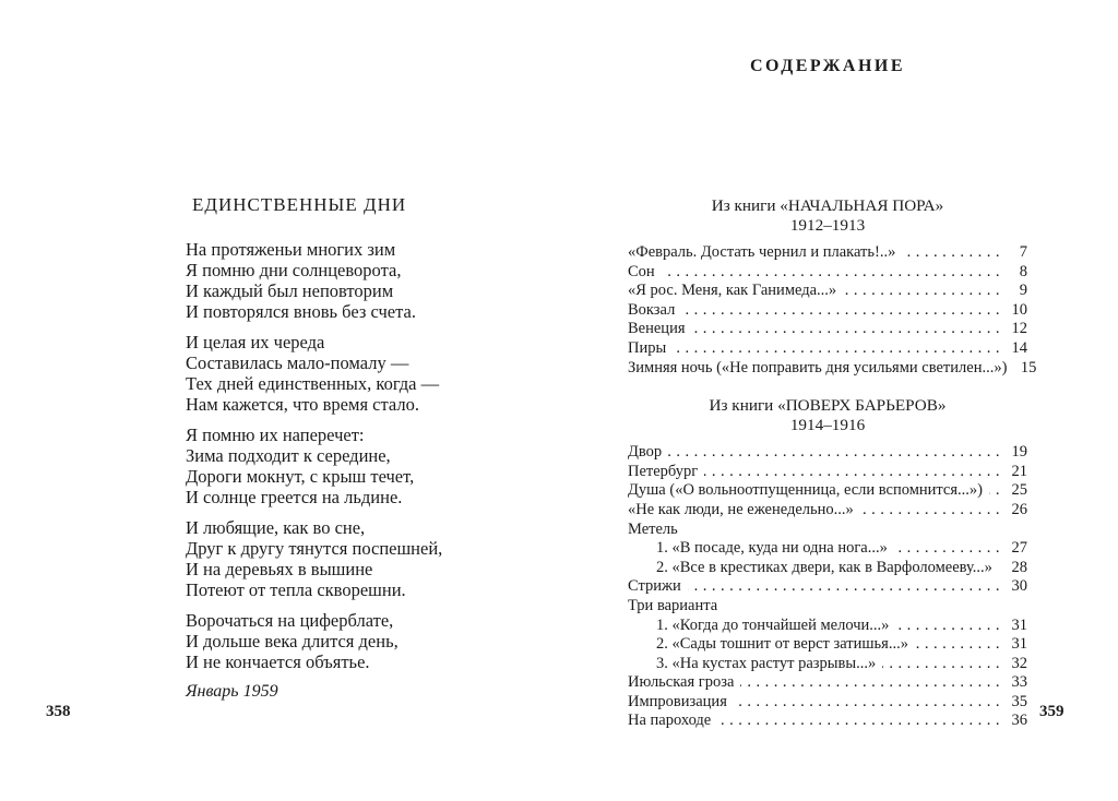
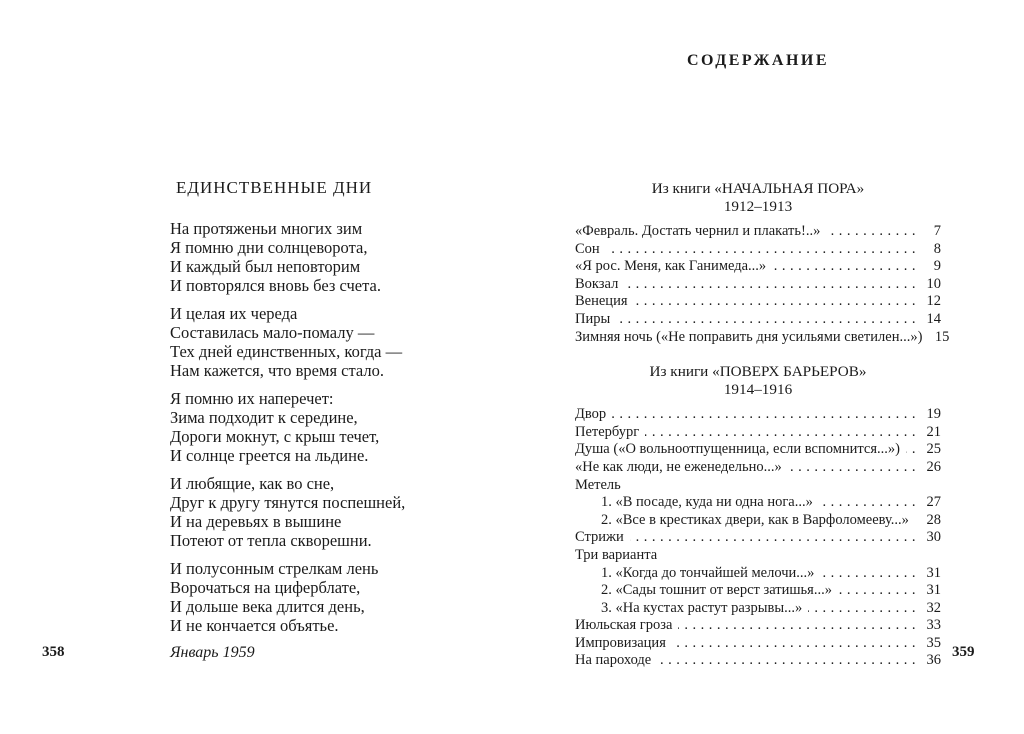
  ЕДИНСТВЕННЫЕ ДНИ
  На протяженьи многих зим
  Я помню дни солнцеворота,
  И каждый был неповторим
  И повторялся вновь без счета.
  И целая их череда
  Составилась мало-помалу —
  Тех дней единственных, когда —
  Нам кажется, что время стало.
  Я помню их наперечет:
  Зима подходит к середине,
  Дороги мокнут, с крыш течет,
  И солнце греется на льдине.
  И любящие, как во сне,
  Друг к другу тянутся поспешней,
  И на деревьях в вышине
  Потеют от тепла скворешни.
+ И полусонным стрелкам лень
  Ворочаться на циферблате,
  И дольше века длится день,
  И не кончается объятье.
  Январь 1959
  358
  СОДЕРЖАНИЕ
  Из книги «НАЧАЛЬНАЯ ПОРА»
  1912–1913
  «Февраль. Достать чернил и плакать!..»
  7
  Сон
  8
  «Я рос. Меня, как Ганимеда...»
  9
  Вокзал
  10
  Венеция
  12
  Пиры
  14
  Зимняя ночь («Не поправить дня усильями светилен...»)
  15
  Из книги «ПОВЕРХ БАРЬЕРОВ»
  1914–1916
  Двор
  19
  Петербург
  21
  Душа («О вольноотпущенница, если вспомнится...»)
  25
  «Не как люди, не еженедельно...»
  26
  Метель
  1. «В посаде, куда ни одна нога...»
  27
  2. «Все в крестиках двери, как в Варфоломееву...»
  28
  Стрижи
  30
  Три варианта
  1. «Когда до тончайшей мелочи...»
  31
  2. «Сады тошнит от верст затишья...»
  31
  3. «На кустах растут разрывы...»
  32
  Июльская гроза
  33
  Импровизация
  35
  На пароходе
  36
  359
